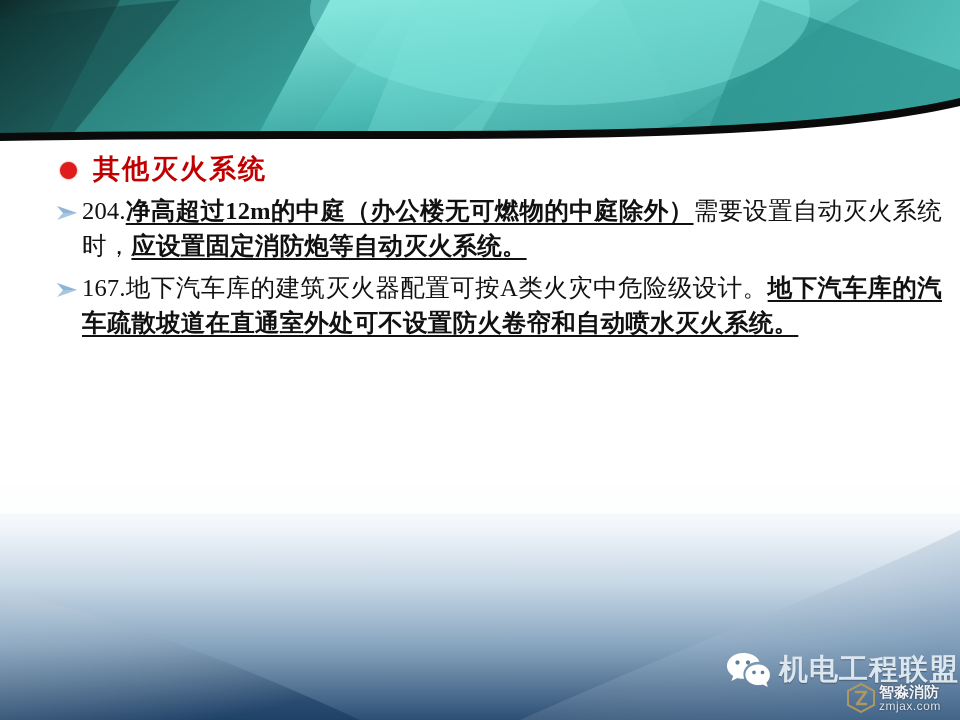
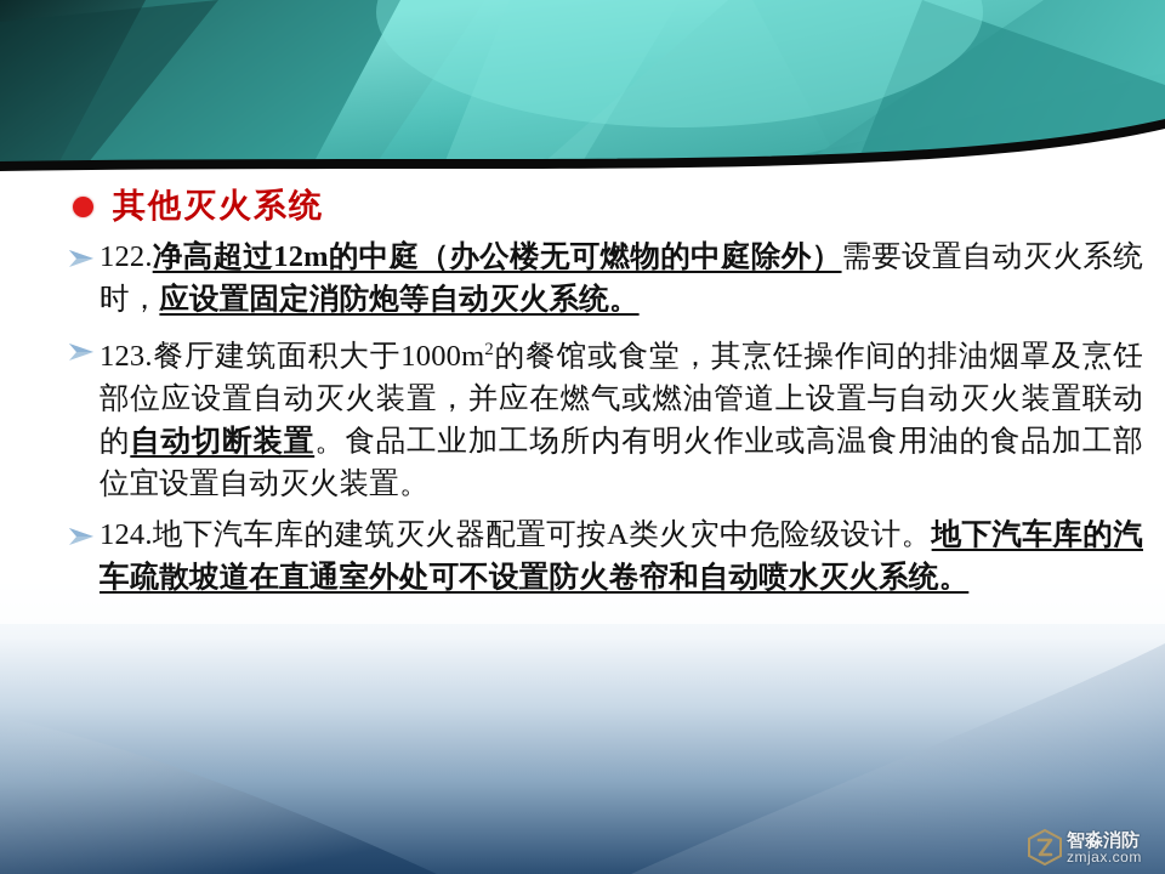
  其他灭火系统
- 204.净高超过12m的中庭（办公楼无可燃物的中庭除外）需要设置自动灭火系统时，应设置固定消防炮等自动灭火系统。
+ 122.净高超过12m的中庭（办公楼无可燃物的中庭除外）需要设置自动灭火系统时，应设置固定消防炮等自动灭火系统。
+ 123.餐厅建筑面积大于1000m2的餐馆或食堂，其烹饪操作间的排油烟罩及烹饪部位应设置自动灭火装置，并应在燃气或燃油管道上设置与自动灭火装置联动的自动切断装置。食品工业加工场所内有明火作业或高温食用油的食品加工部位宜设置自动灭火装置。
- 167.地下汽车库的建筑灭火器配置可按A类火灾中危险级设计。地下汽车库的汽车疏散坡道在直通室外处可不设置防火卷帘和自动喷水灭火系统。
+ 124.地下汽车库的建筑灭火器配置可按A类火灾中危险级设计。地下汽车库的汽车疏散坡道在直通室外处可不设置防火卷帘和自动喷水灭火系统。
- 机电工程联盟
  智淼消防
  zmjax.com
